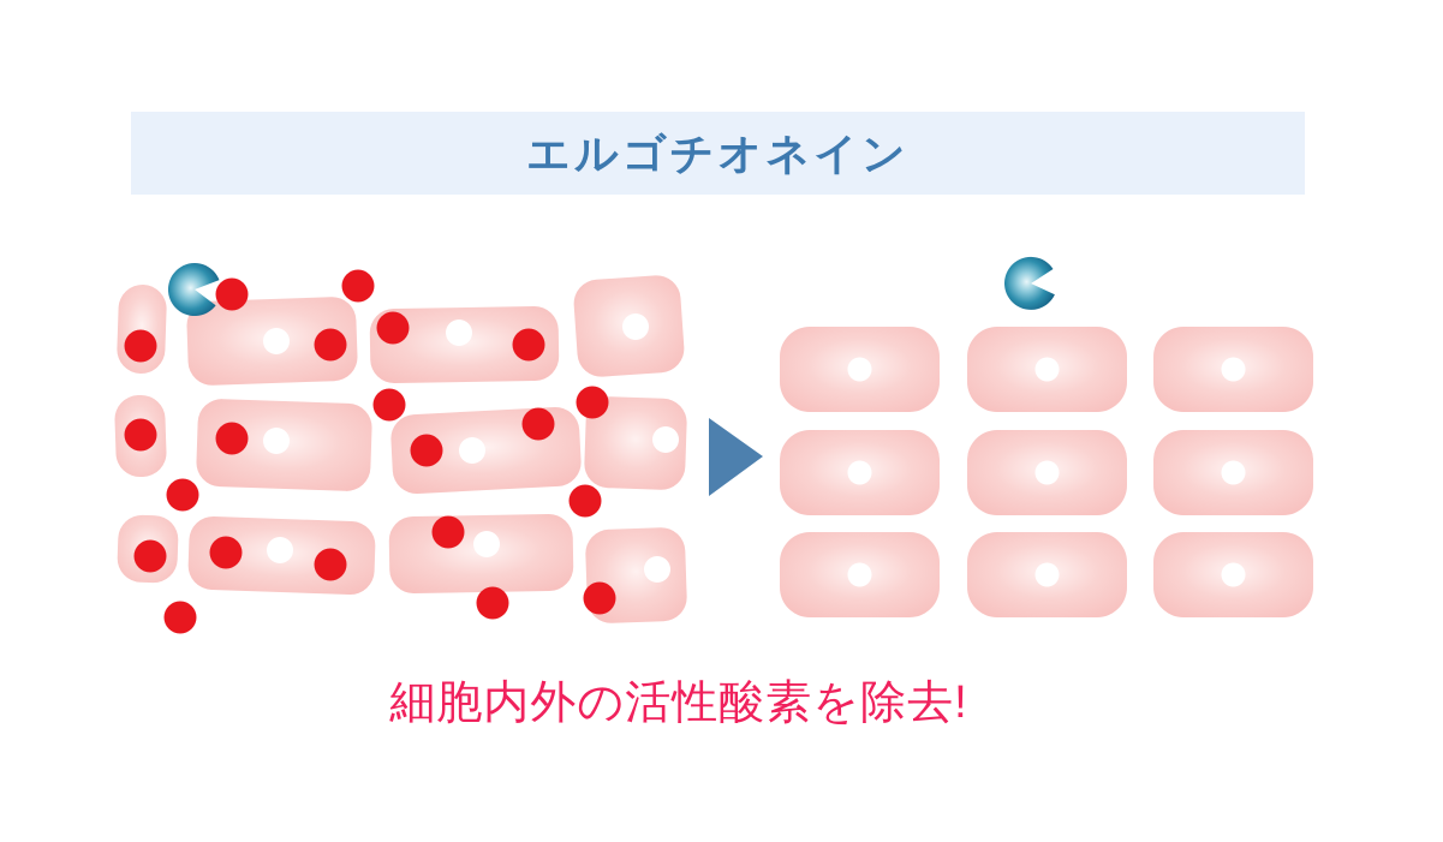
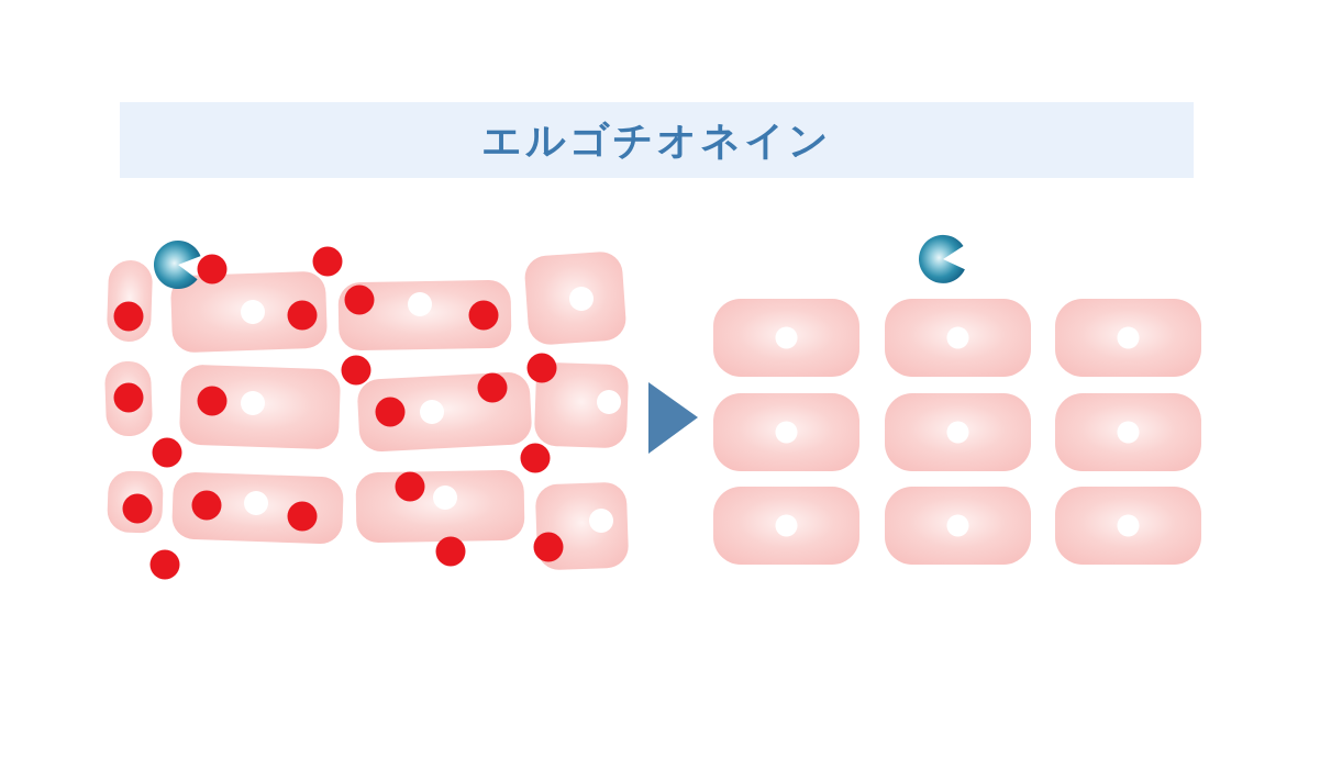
  エルゴチオネイン
- 細胞内外の活性酸素を除去!
